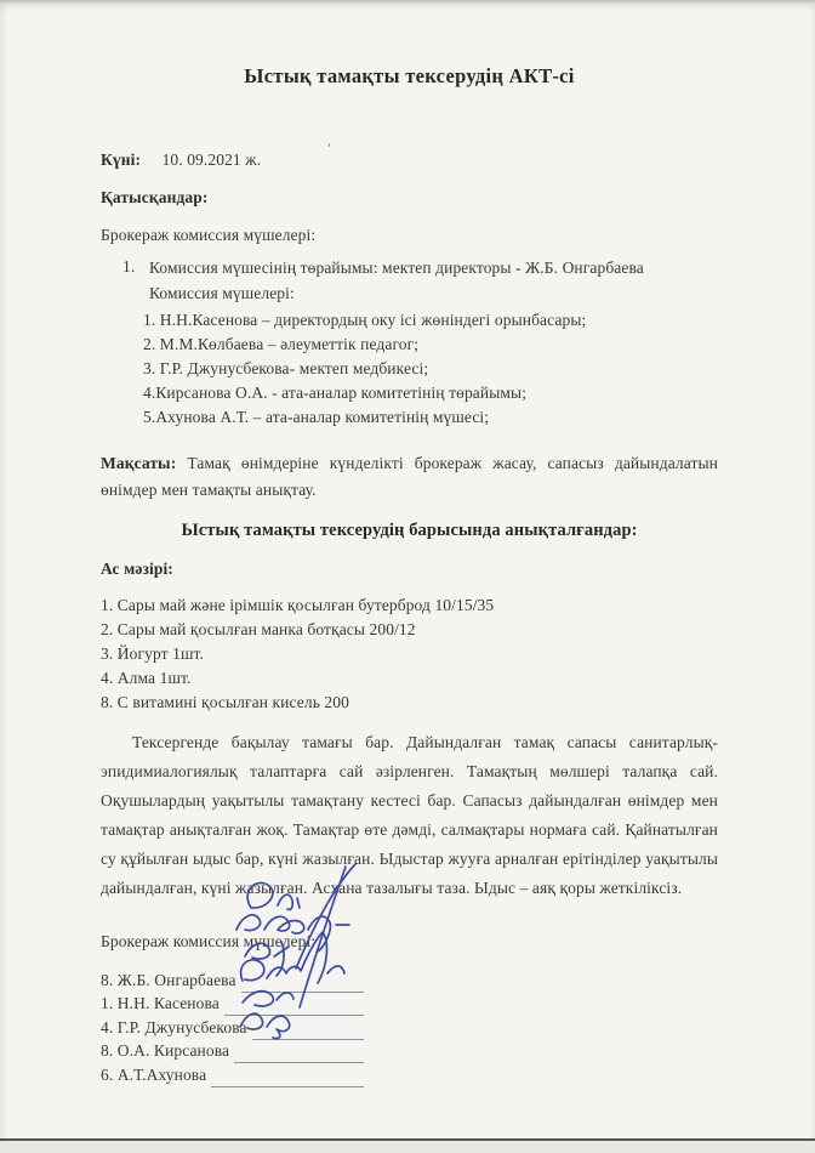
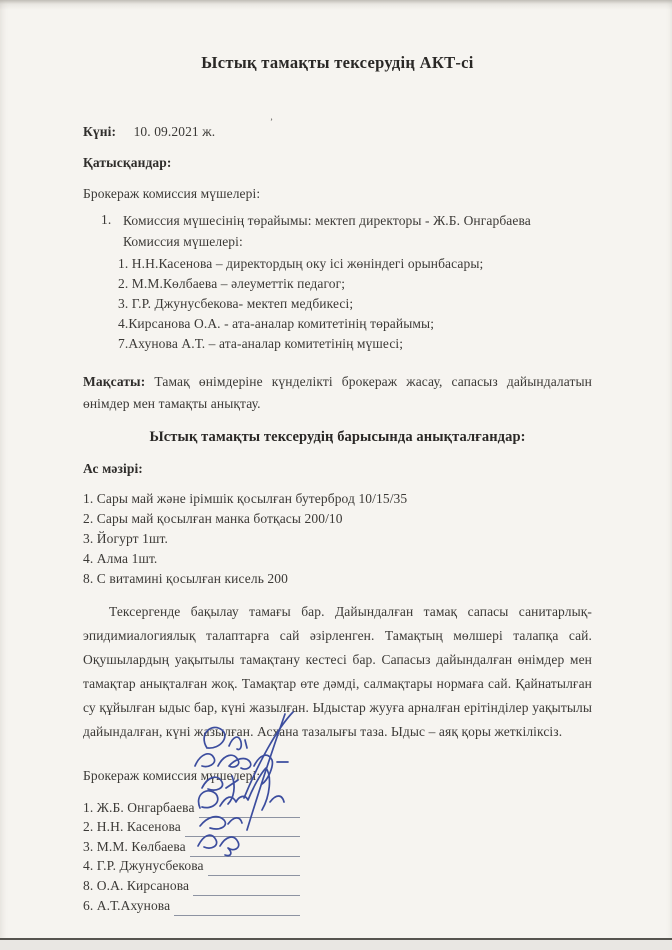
  Ыстық тамақты тексерудің АКТ-сі
  Күні: 10. 09.2021 ж.
  Қатысқандар:
  Брокераж комиссия мүшелері:
  1.
  Комиссия мүшесінің төрайымы: мектеп директоры - Ж.Б. Онгарбаева
  Комиссия мүшелері:
  1. Н.Н.Касенова – директордың оку ісі жөніндегі орынбасары;
  2. М.М.Көлбаева – әлеуметтік педагог;
  3. Г.Р. Джунусбекова- мектеп медбикесі;
  4.Кирсанова О.А. - ата-аналар комитетінің төрайымы;
- 5.Ахунова А.Т. – ата-аналар комитетінің мүшесі;
+ 7.Ахунова А.Т. – ата-аналар комитетінің мүшесі;
  Мақсаты: Тамақ өнімдеріне күнделікті брокераж жасау, сапасыз дайындалатын өнімдер мен тамақты анықтау.
  Ыстық тамақты тексерудің барысында анықталғандар:
  Ас мәзірі:
  1. Сары май және ірімшік қосылған бутерброд 10/15/35
- 2. Сары май қосылған манка ботқасы 200/12
+ 2. Сары май қосылған манка ботқасы 200/10
  3. Йогурт 1шт.
  4. Алма 1шт.
  8. С витамині қосылған кисель 200
  Тексергенде бақылау тамағы бар. Дайындалған тамақ сапасы санитарлық-эпидимиалогиялық талаптарға сай әзірленген. Тамақтың мөлшері талапқа сай. Оқушылардың уақытылы тамақтану кестесі бар. Сапасыз дайындалған өнімдер мен тамақтар анықталған жоқ. Тамақтар өте дәмді, салмақтары нормаға сай. Қайнатылған су құйылған ыдыс бар, күні жазылған. Ыдыстар жууға арналған ерітінділер уақытылы дайындалған, күні жзылған. Асхана тазалығы таза. Ыдыс – аяқ қоры жеткіліксіз.
  Брокераж комиссия мүшелер:
- 8. Ж.Б. Онгарбаева
+ 1. Ж.Б. Онгарбаева
- 1. Н.Н. Касенова
+ 2. Н.Н. Касенова
+ 3. М.М. Көлбаева
  4. Г.Р. Джунусбекова
  8. О.А. Кирсанова
  6. А.Т.Ахунова
  ’
